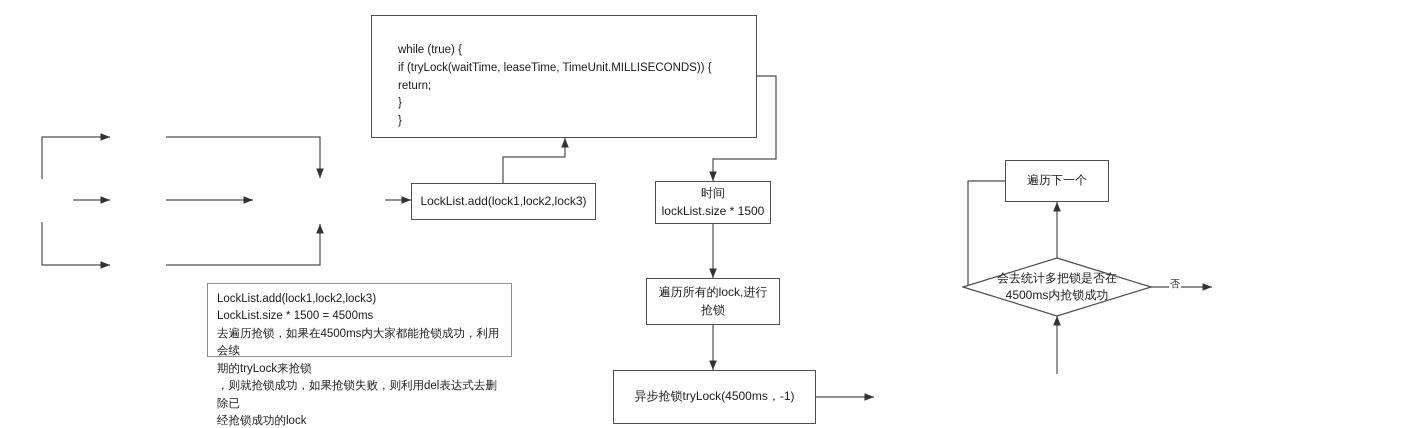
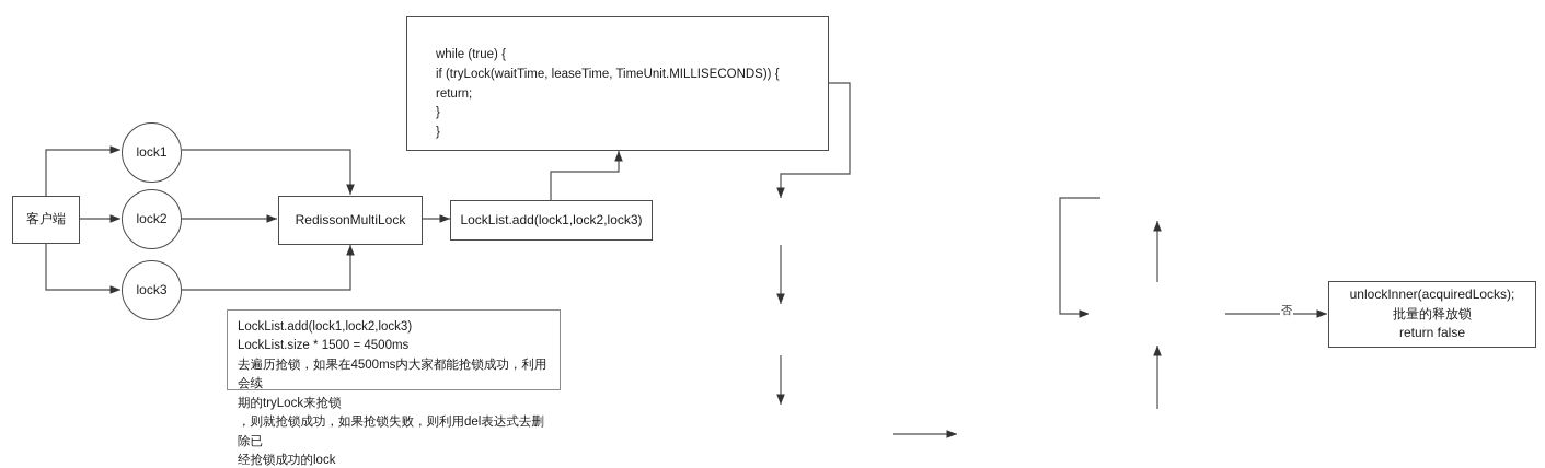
+ 客户端
+ lock1
+ lock2
+ lock3
+ RedissonMultiLock
  LockList.add(lock1,lock2,lock3)
  LockList.add(lock1,lock2,lock3)
  LockList.size * 1500 = 4500ms
  去遍历抢锁，如果在4500ms内大家都能抢锁成功，利用会续
  期的tryLock来抢锁
  ，则就抢锁成功，如果抢锁失败，则利用del表达式去删除已
  经抢锁成功的lock
  while (true) {
  if (tryLock(waitTime, leaseTime, TimeUnit.MILLISECONDS)) {
  return;
  }
  }
- 时间
- lockList.size * 1500
- 遍历所有的lock,进行
- 抢锁
- 异步抢锁tryLock(4500ms，-1)
- 遍历下一个
- 会去统计多把锁是否在
- 4500ms内抢锁成功
  否
+ unlockInner(acquiredLocks);
+ 批量的释放锁
+ return false
